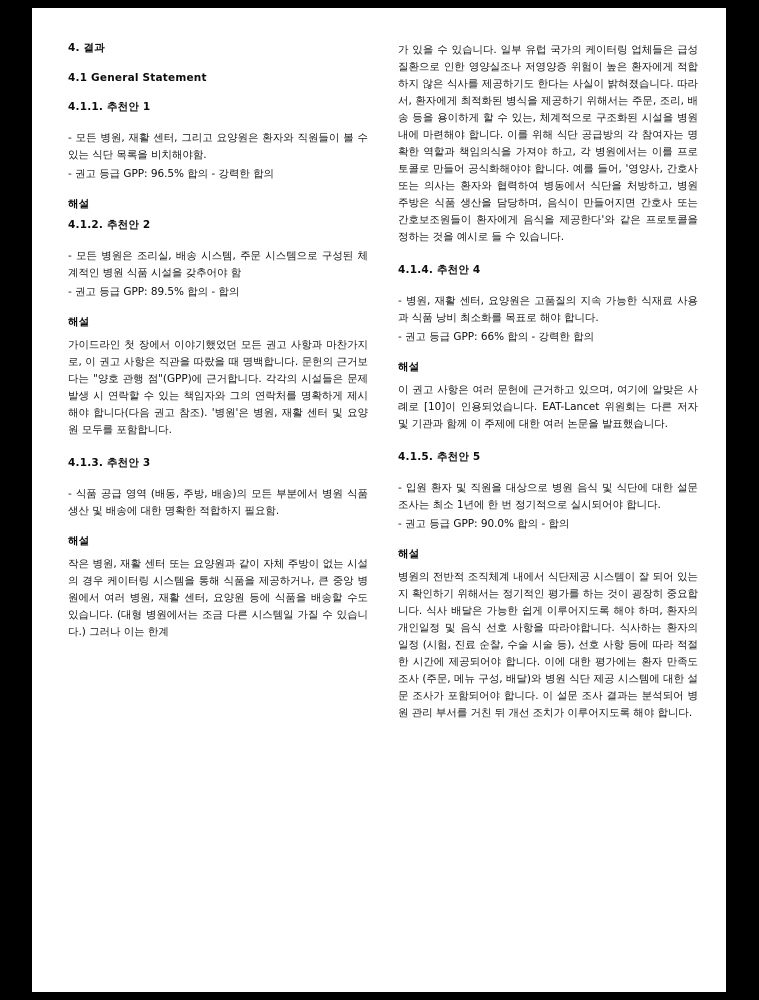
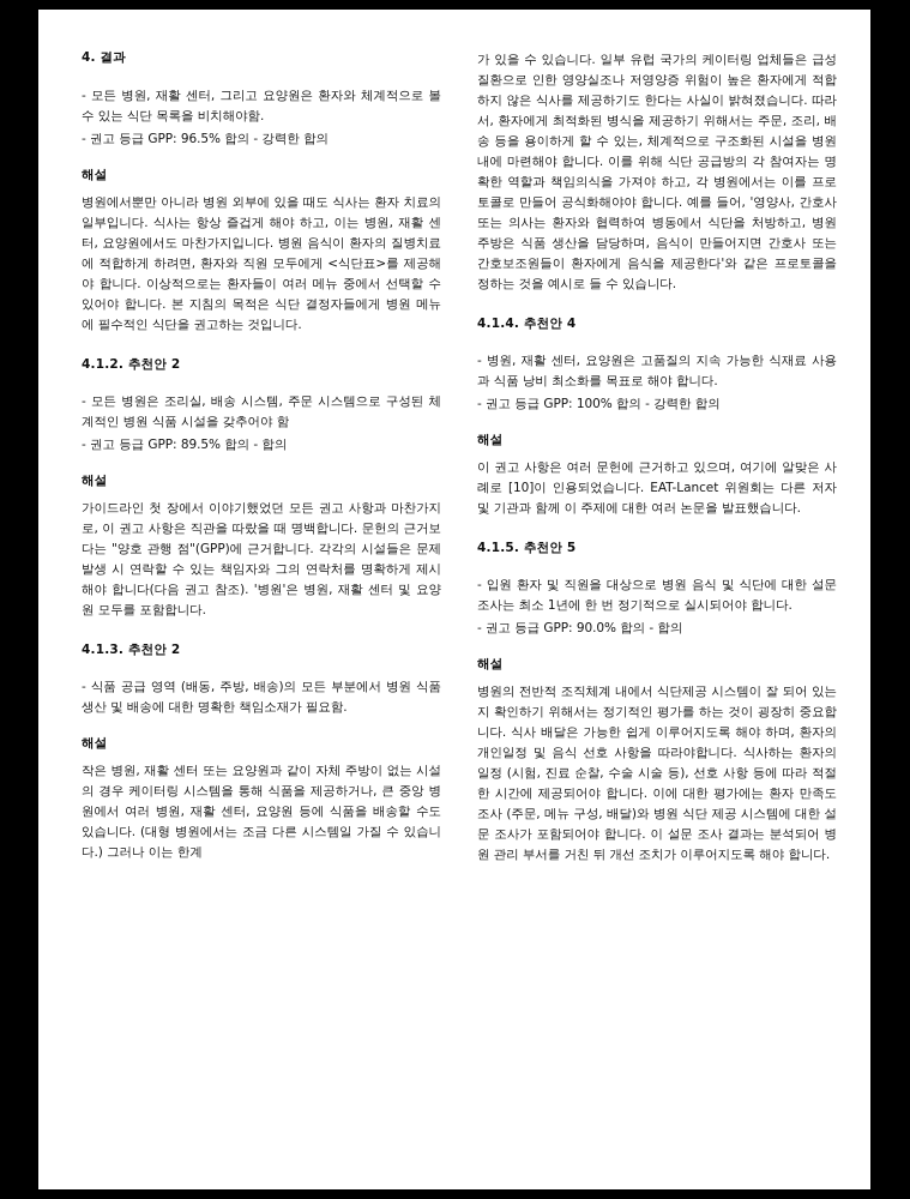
  4. 결과
- 4.1 General Statement
- 4.1.1. 추천안 1
- - 모든 병원, 재활 센터, 그리고 요양원은 환자와 직원들이 볼 수 있는 식단 목록을 비치해야함.
+ - 모든 병원, 재활 센터, 그리고 요양원은 환자와 체계적으로 볼 수 있는 식단 목록을 비치해야함.
  - 권고 등급 GPP: 96.5% 합의 - 강력한 합의
  해설
+ 병원에서뿐만 아니라 병원 외부에 있을 때도 식사는 환자 치료의 일부입니다. 식사는 항상 즐겁게 해야 하고, 이는 병원, 재활 센터, 요양원에서도 마찬가지입니다. 병원 음식이 환자의 질병치료에 적합하게 하려면, 환자와 직원 모두에게 <식단표>를 제공해야 합니다. 이상적으로는 환자들이 여러 메뉴 중에서 선택할 수 있어야 합니다. 본 지침의 목적은 식단 결정자들에게 병원 메뉴에 필수적인 식단을 권고하는 것입니다.
  4.1.2. 추천안 2
  - 모든 병원은 조리실, 배송 시스템, 주문 시스템으로 구성된 체계적인 병원 식품 시설을 갖추어야 함
  - 권고 등급 GPP: 89.5% 합의 - 합의
  해설
  가이드라인 첫 장에서 이야기했었던 모든 권고 사항과 마찬가지로, 이 권고 사항은 직관을 따랐을 때 명백합니다. 문헌의 근거보다는 "양호 관행 점"(GPP)에 근거합니다. 각각의 시설들은 문제 발생 시 연락할 수 있는 책임자와 그의 연락처를 명확하게 제시해야 합니다(다음 권고 참조). '병원'은 병원, 재활 센터 및 요양원 모두를 포함합니다.
- 4.1.3. 추천안 3
+ 4.1.3. 추천안 2
- - 식품 공급 영역 (배동, 주방, 배송)의 모든 부분에서 병원 식품 생산 및 배송에 대한 명확한 적합하지 필요함.
+ - 식품 공급 영역 (배동, 주방, 배송)의 모든 부분에서 병원 식품 생산 및 배송에 대한 명확한 책임소재가 필요함.
  해설
  작은 병원, 재활 센터 또는 요양원과 같이 자체 주방이 없는 시설의 경우 케이터링 시스템을 통해 식품을 제공하거나, 큰 중앙 병원에서 여러 병원, 재활 센터, 요양원 등에 식품을 배송할 수도 있습니다. (대형 병원에서는 조금 다른 시스템일 가질 수 있습니다.) 그러나 이는 한계
  가 있을 수 있습니다. 일부 유럽 국가의 케이터링 업체들은 급성 질환으로 인한 영양실조나 저영양증 위험이 높은 환자에게 적합하지 않은 식사를 제공하기도 한다는 사실이 밝혀졌습니다. 따라서, 환자에게 최적화된 병식을 제공하기 위해서는 주문, 조리, 배송 등을 용이하게 할 수 있는, 체계적으로 구조화된 시설을 병원 내에 마련해야 합니다. 이를 위해 식단 공급방의 각 참여자는 명확한 역할과 책임의식을 가져야 하고, 각 병원에서는 이를 프로토콜로 만들어 공식화해야야 합니다. 예를 들어, '영양사, 간호사 또는 의사는 환자와 협력하여 병동에서 식단을 처방하고, 병원 주방은 식품 생산을 담당하며, 음식이 만들어지면 간호사 또는 간호보조원들이 환자에게 음식을 제공한다'와 같은 프로토콜을 정하는 것을 예시로 들 수 있습니다.
  4.1.4. 추천안 4
  - 병원, 재활 센터, 요양원은 고품질의 지속 가능한 식재료 사용과 식품 낭비 최소화를 목표로 해야 합니다.
- - 권고 등급 GPP: 66% 합의 - 강력한 합의
+ - 권고 등급 GPP: 100% 합의 - 강력한 합의
  해설
  이 권고 사항은 여러 문헌에 근거하고 있으며, 여기에 알맞은 사례로 [10]이 인용되었습니다. EAT-Lancet 위원회는 다른 저자 및 기관과 함께 이 주제에 대한 여러 논문을 발표했습니다.
  4.1.5. 추천안 5
  - 입원 환자 및 직원을 대상으로 병원 음식 및 식단에 대한 설문 조사는 최소 1년에 한 번 정기적으로 실시되어야 합니다.
  - 권고 등급 GPP: 90.0% 합의 - 합의
  해설
  병원의 전반적 조직체계 내에서 식단제공 시스템이 잘 되어 있는지 확인하기 위해서는 정기적인 평가를 하는 것이 굉장히 중요합니다. 식사 배달은 가능한 쉽게 이루어지도록 해야 하며, 환자의 개인일정 및 음식 선호 사항을 따라야합니다. 식사하는 환자의 일정 (시험, 진료 순찰, 수술 시술 등), 선호 사항 등에 따라 적절한 시간에 제공되어야 합니다. 이에 대한 평가에는 환자 만족도 조사 (주문, 메뉴 구성, 배달)와 병원 식단 제공 시스템에 대한 설문 조사가 포함되어야 합니다. 이 설문 조사 결과는 분석되어 병원 관리 부서를 거친 뒤 개선 조치가 이루어지도록 해야 합니다.
